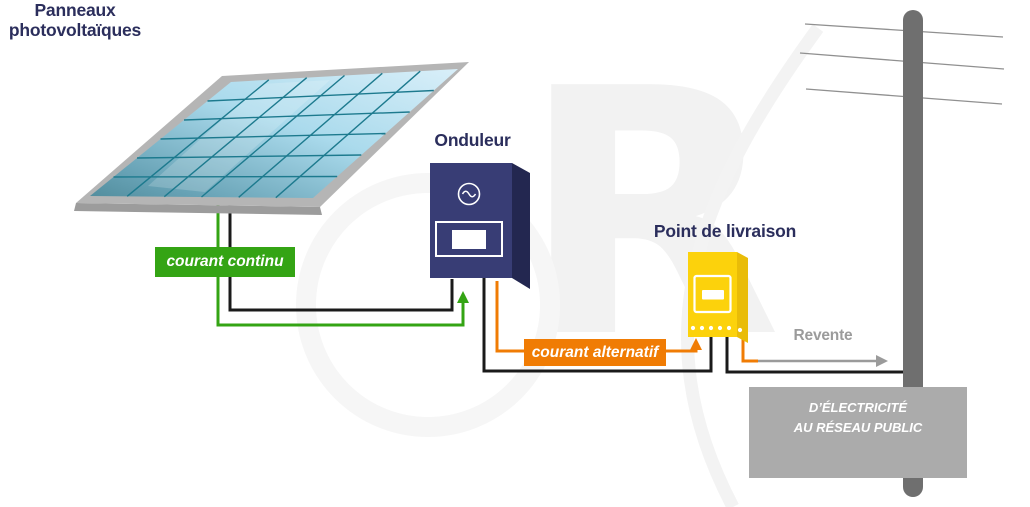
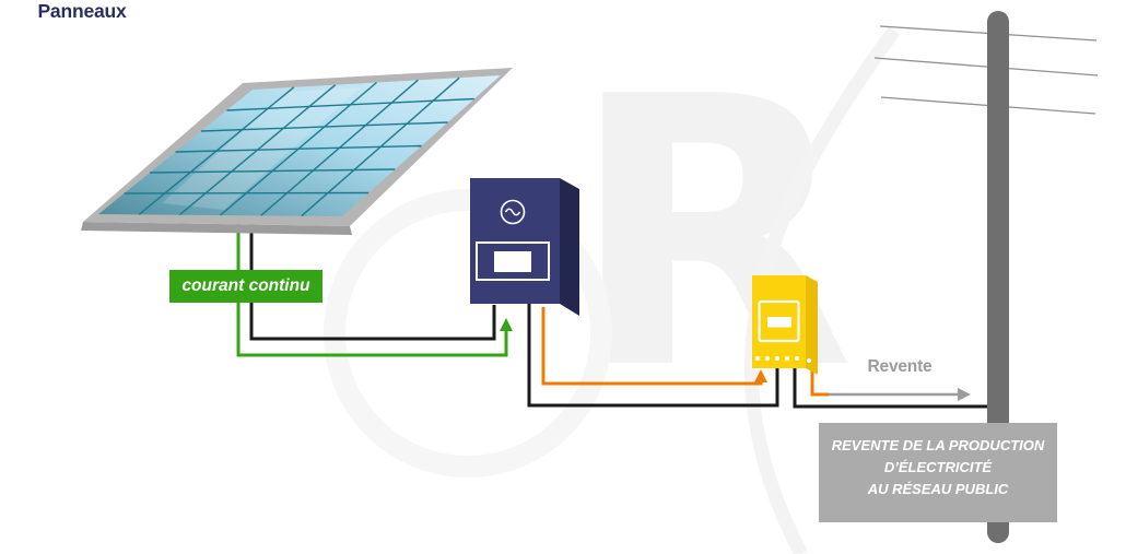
  R
  Panneaux
- photovoltaïques
- Onduleur
- Point de livraison
  courant continu
- courant alternatif
  Revente
+ REVENTE DE LA PRODUCTION
  D’ÉLECTRICITÉ
  AU RÉSEAU PUBLIC
